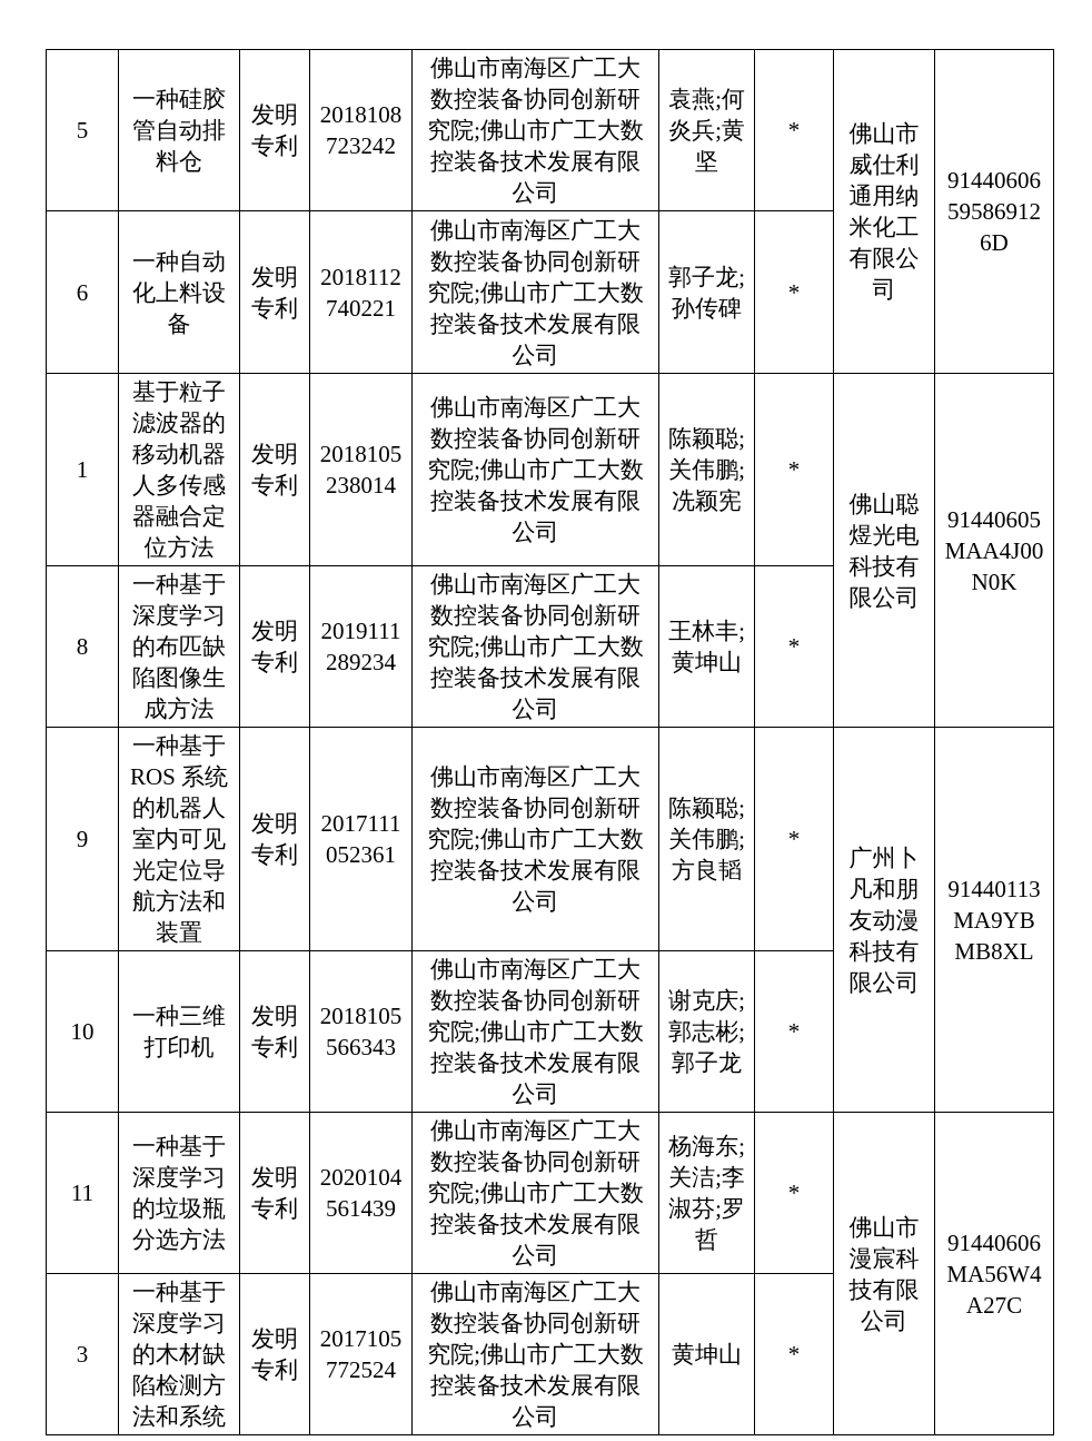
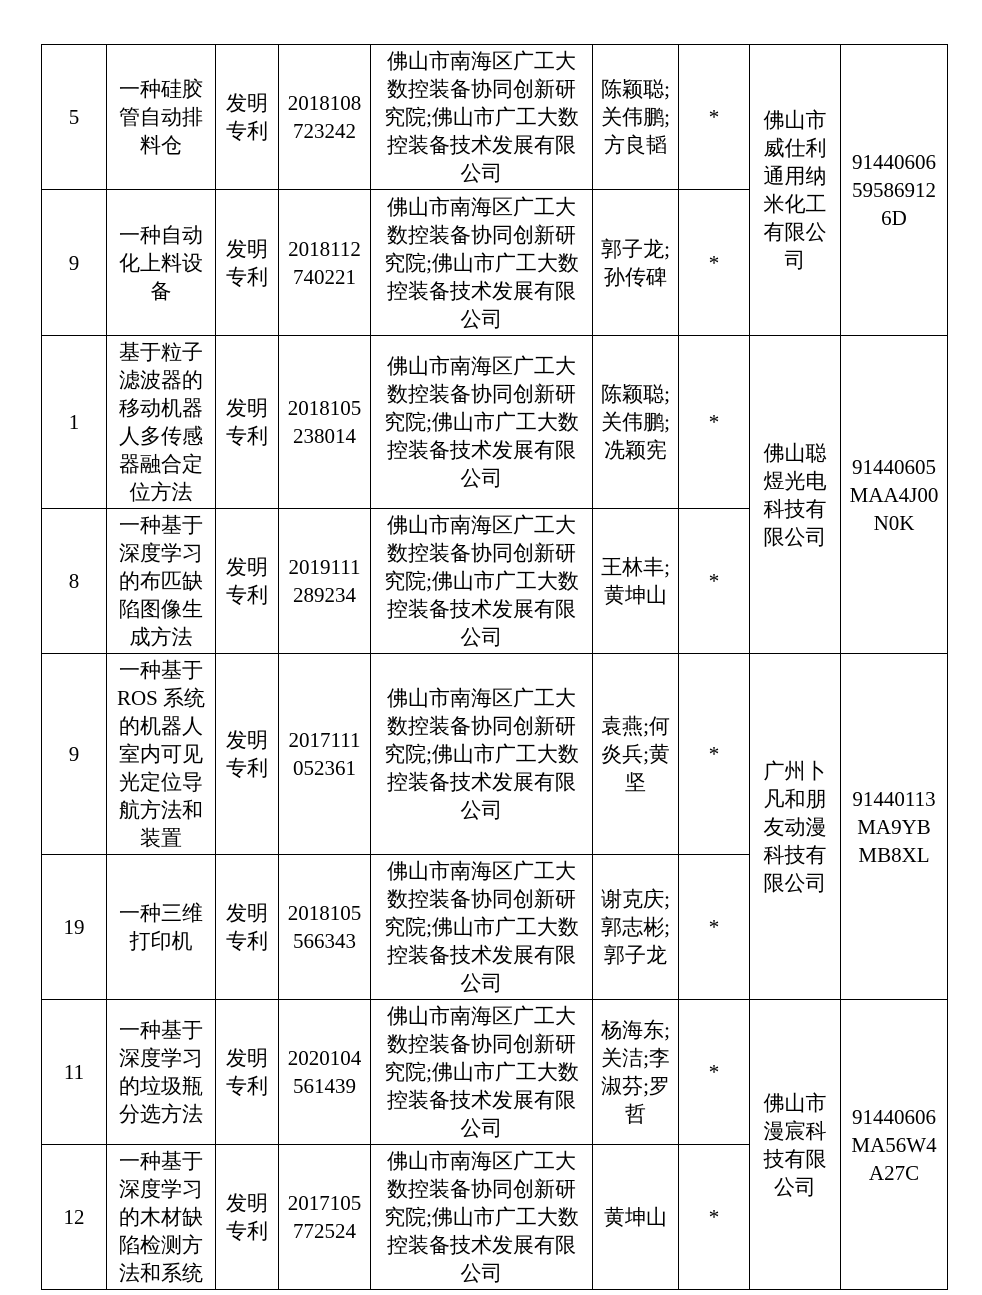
- 5	一种硅胶管自动排料仓	发明专利	2018108723242	佛山市南海区广工大数控装备协同创新研究院;佛山市广工大数控装备技术发展有限公司	袁燕;何炎兵;黄坚	*	佛山市威仕利通用纳米化工有限公司	91440606595869126D
+ 5	一种硅胶管自动排料仓	发明专利	2018108723242	佛山市南海区广工大数控装备协同创新研究院;佛山市广工大数控装备技术发展有限公司	陈颖聪;关伟鹏;方良韬	*	佛山市威仕利通用纳米化工有限公司	91440606595869126D
- 6	一种自动化上料设备	发明专利	2018112740221	佛山市南海区广工大数控装备协同创新研究院;佛山市广工大数控装备技术发展有限公司	郭子龙;孙传碑	*
+ 9	一种自动化上料设备	发明专利	2018112740221	佛山市南海区广工大数控装备协同创新研究院;佛山市广工大数控装备技术发展有限公司	郭子龙;孙传碑	*
  1	基于粒子滤波器的移动机器人多传感器融合定位方法	发明专利	2018105238014	佛山市南海区广工大数控装备协同创新研究院;佛山市广工大数控装备技术发展有限公司	陈颖聪;关伟鹏;冼颖宪	*	佛山聪煜光电科技有限公司	91440605MAA4J00N0K
  8	一种基于深度学习的布匹缺陷图像生成方法	发明专利	2019111289234	佛山市南海区广工大数控装备协同创新研究院;佛山市广工大数控装备技术发展有限公司	王林丰;黄坤山	*
- 9	一种基于ROS 系统的机器人室内可见光定位导航方法和装置	发明专利	2017111052361	佛山市南海区广工大数控装备协同创新研究院;佛山市广工大数控装备技术发展有限公司	陈颖聪;关伟鹏;方良韬	*	广州卜凡和朋友动漫科技有限公司	91440113MA9YBMB8XL
+ 9	一种基于ROS 系统的机器人室内可见光定位导航方法和装置	发明专利	2017111052361	佛山市南海区广工大数控装备协同创新研究院;佛山市广工大数控装备技术发展有限公司	袁燕;何炎兵;黄坚	*	广州卜凡和朋友动漫科技有限公司	91440113MA9YBMB8XL
- 10	一种三维打印机	发明专利	2018105566343	佛山市南海区广工大数控装备协同创新研究院;佛山市广工大数控装备技术发展有限公司	谢克庆;郭志彬;郭子龙	*
+ 19	一种三维打印机	发明专利	2018105566343	佛山市南海区广工大数控装备协同创新研究院;佛山市广工大数控装备技术发展有限公司	谢克庆;郭志彬;郭子龙	*
  11	一种基于深度学习的垃圾瓶分选方法	发明专利	2020104561439	佛山市南海区广工大数控装备协同创新研究院;佛山市广工大数控装备技术发展有限公司	杨海东;关洁;李淑芬;罗哲	*	佛山市漫宸科技有限公司	91440606MA56W4A27C
- 3	一种基于深度学习的木材缺陷检测方法和系统	发明专利	2017105772524	佛山市南海区广工大数控装备协同创新研究院;佛山市广工大数控装备技术发展有限公司	黄坤山	*
+ 12	一种基于深度学习的木材缺陷检测方法和系统	发明专利	2017105772524	佛山市南海区广工大数控装备协同创新研究院;佛山市广工大数控装备技术发展有限公司	黄坤山	*
